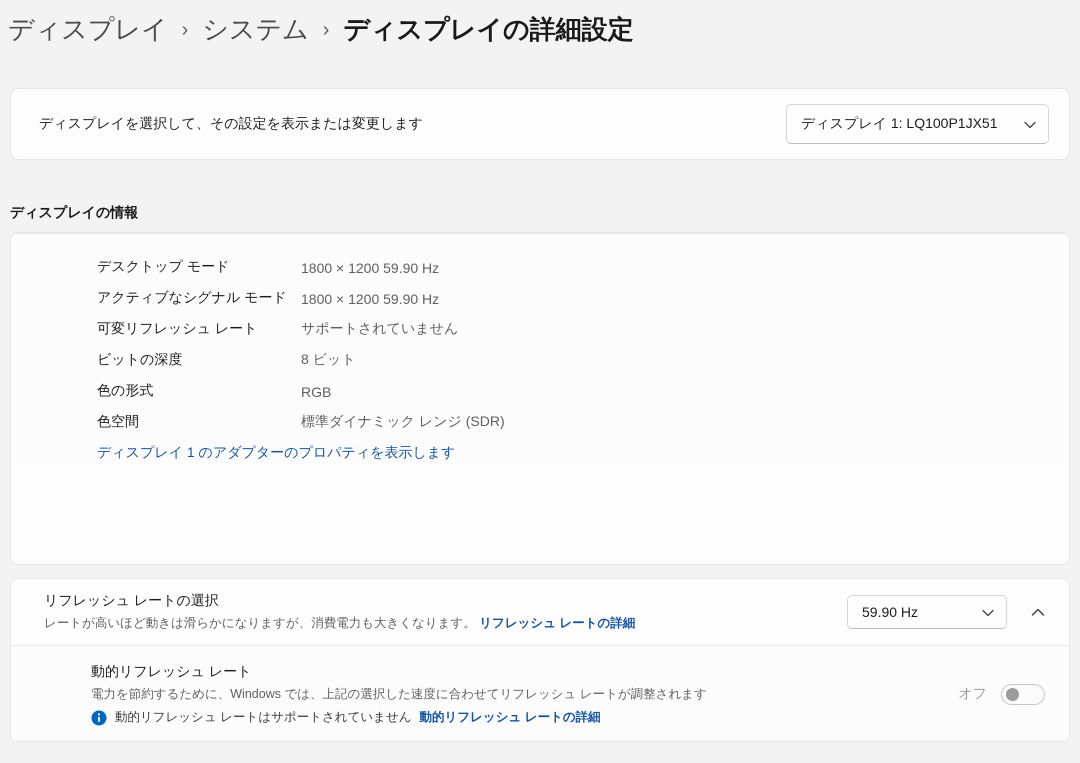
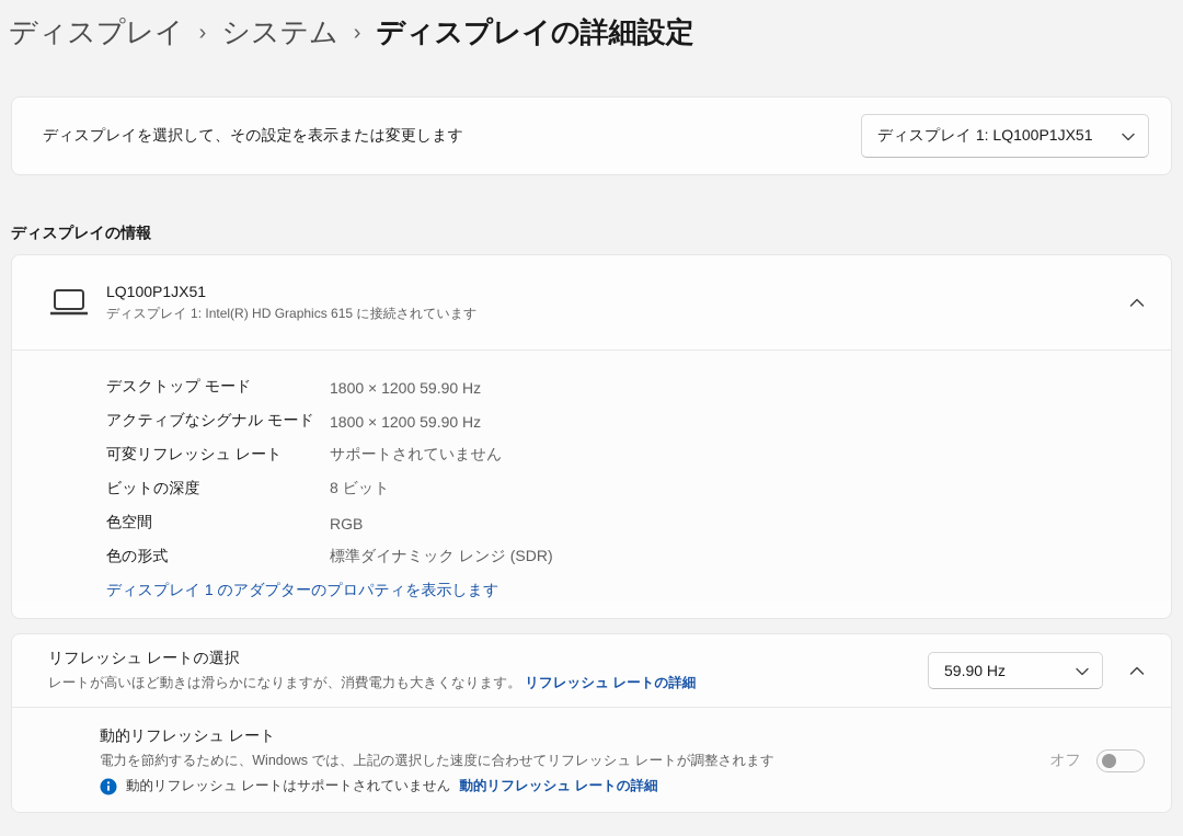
  ディスプレイ
  ›
  システム
  ›
  ディスプレイの詳細設定
  ディスプレイを選択して、その設定を表示または変更します
  ディスプレイ 1: LQ100P1JX51
  ディスプレイの情報
+ LQ100P1JX51
+ ディスプレイ 1: Intel(R) HD Graphics 615 に接続されています
  デスクトップ モード
  1800 × 1200 59.90 Hz
  アクティブなシグナル モード
  1800 × 1200 59.90 Hz
  可変リフレッシュ レート
  サポートされていません
  ビットの深度
  8 ビット
- 色の形式
+ 色空間
  RGB
- 色空間
+ 色の形式
  標準ダイナミック レンジ (SDR)
  ディスプレイ 1 のアダプターのプロパティを表示します
  リフレッシュ レートの選択
  レートが高いほど動きは滑らかになりますが、消費電力も大きくなります。 リフレッシュ レートの詳細
  59.90 Hz
  動的リフレッシュ レート
  電力を節約するために、Windows では、上記の選択した速度に合わせてリフレッシュ レートが調整されます
  動的リフレッシュ レートはサポートされていません
  動的リフレッシュ レートの詳細
  オフ
